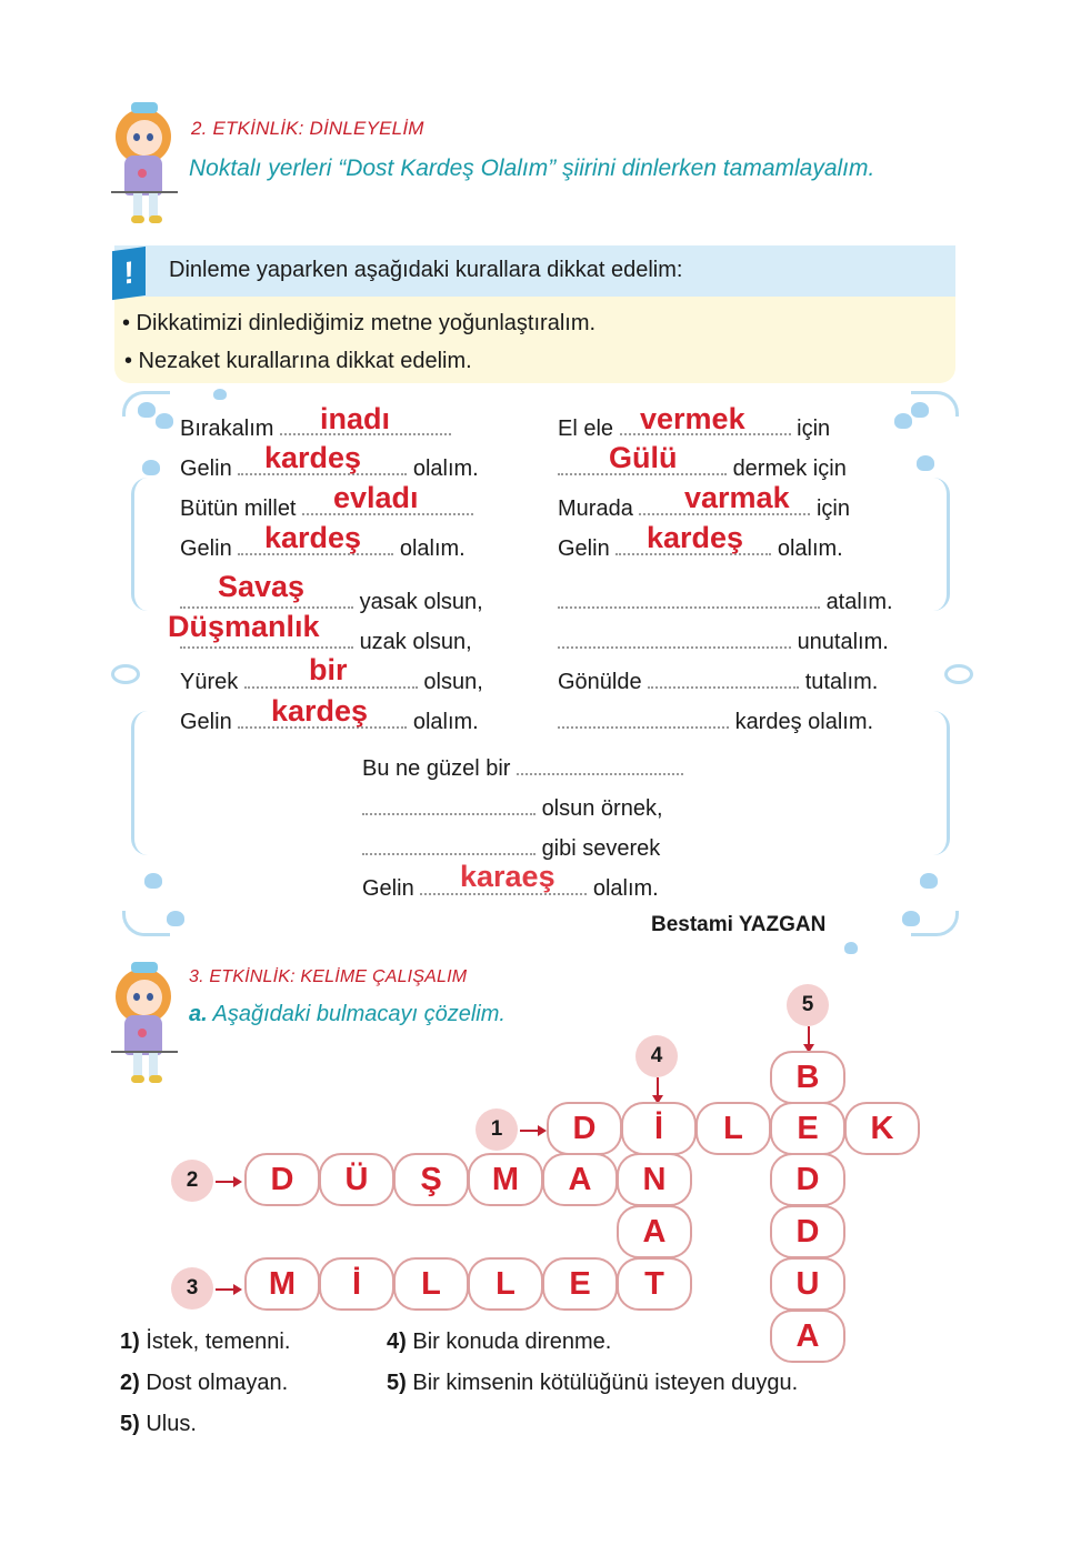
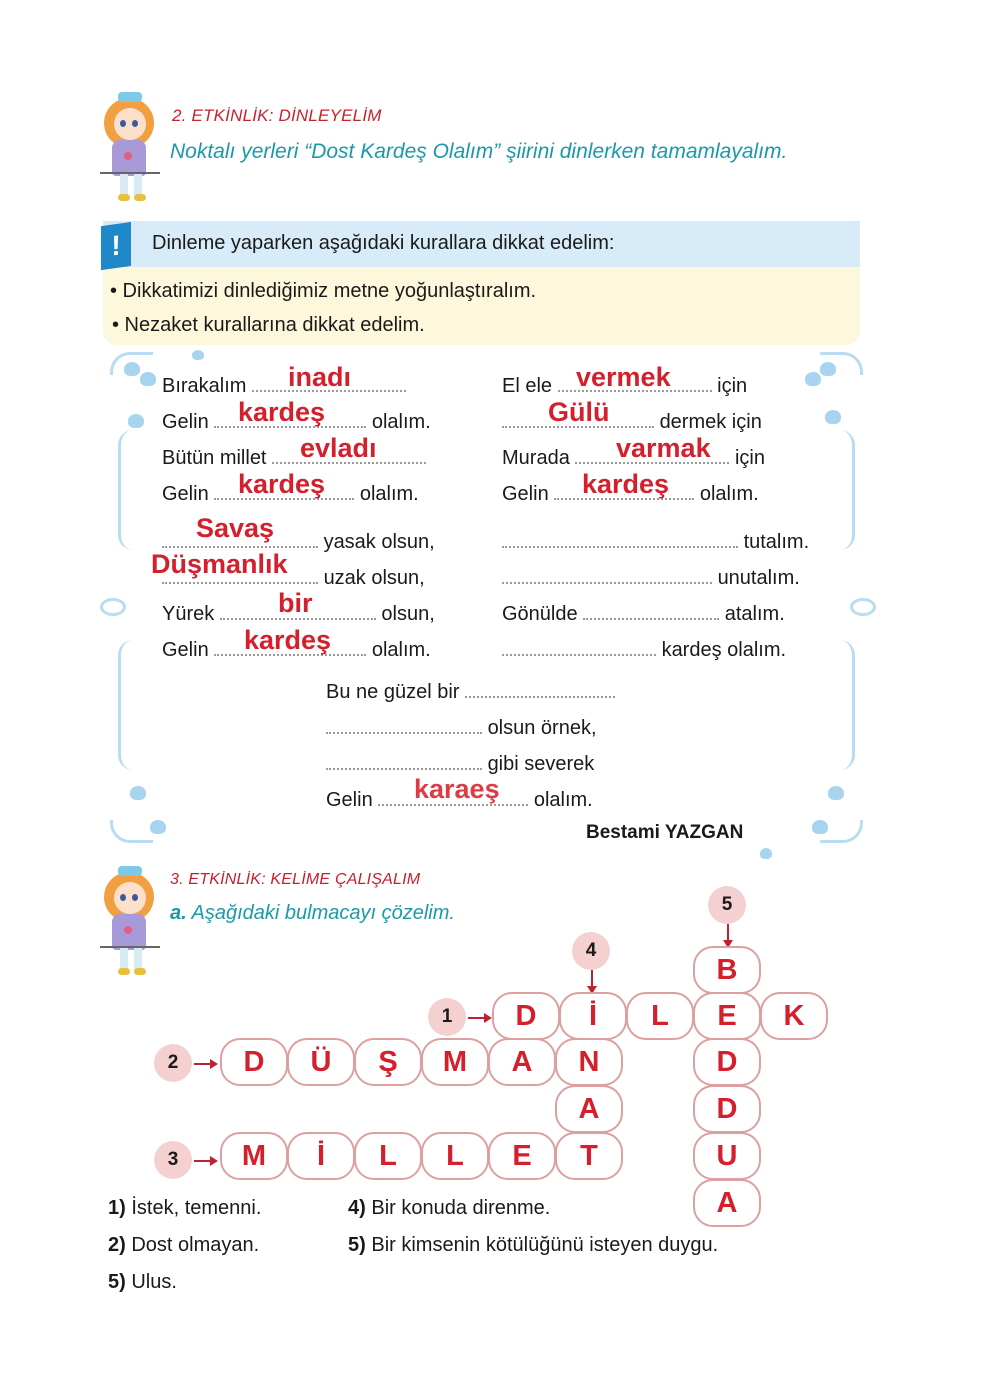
  2. ETKİNLİK: DİNLEYELİM
  Noktalı yerleri “Dost Kardeş Olalım” şiirini dinlerken tamamlayalım.
  Dinleme yaparken aşağıdaki kurallara dikkat edelim:
  • Dikkatimizi dinlediğimiz metne yoğunlaştıralım.
  • Nezaket kurallarına dikkat edelim.
  Bırakalım
  inadı
  Gelin olalım.
  kardeş
  Bütün millet
  evladı
  Gelin olalım.
  kardeş
  El ele için
  vermek
  dermek için
  Gülü
  Murada için
  varmak
  Gelin olalım.
  kardeş
  yasak olsun,
  Savaş
  uzak olsun,
  Düşmanlık
  Yürek olsun,
  bir
  Gelin olalım.
  kardeş
- atalım.
+ tutalım.
  unutalım.
- Gönülde tutalım.
+ Gönülde atalım.
  kardeş olalım.
  Bu ne güzel bir
  olsun örnek,
  gibi severek
  Gelin olalım.
  karaeş
  Bestami YAZGAN
  3. ETKİNLİK: KELİME ÇALIŞALIM
  a. Aşağıdaki bulmacayı çözelim.
  1
  2
  3
  4
  5
  B
  D
  D
  U
  A
  D
  İ
  L
  E
  K
  D
  Ü
  Ş
  M
  A
  N
  A
  M
  İ
  L
  L
  E
  T
  1) İstek, temenni.
  2) Dost olmayan.
  5) Ulus.
  4) Bir konuda direnme.
  5) Bir kimsenin kötülüğünü isteyen duygu.
